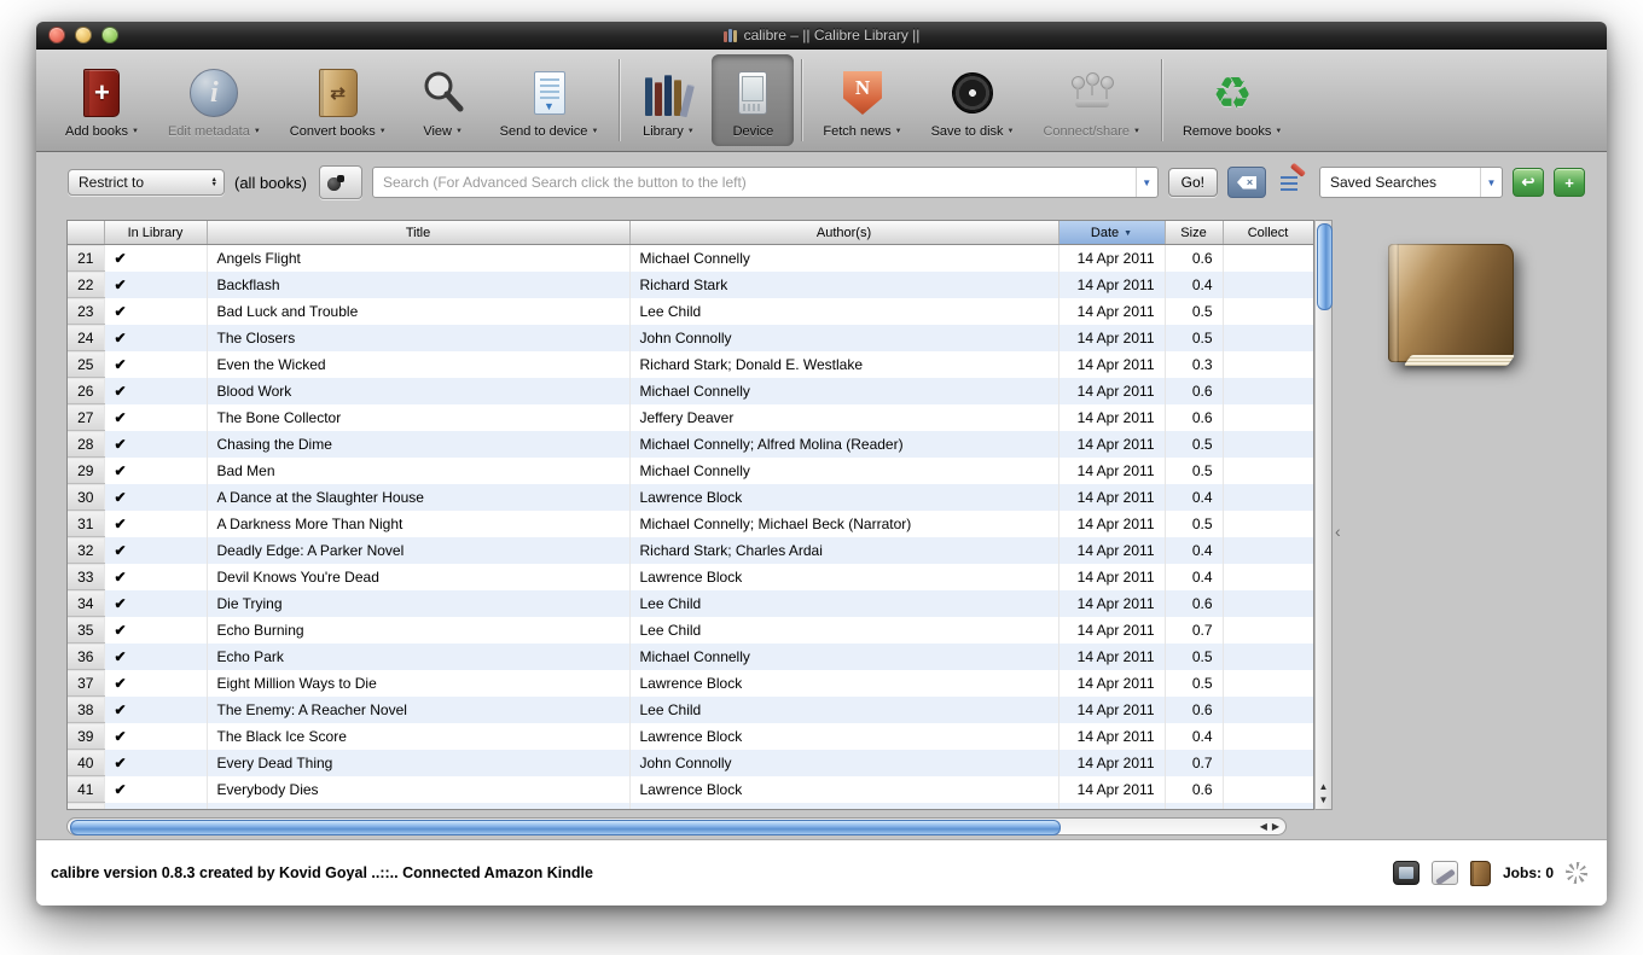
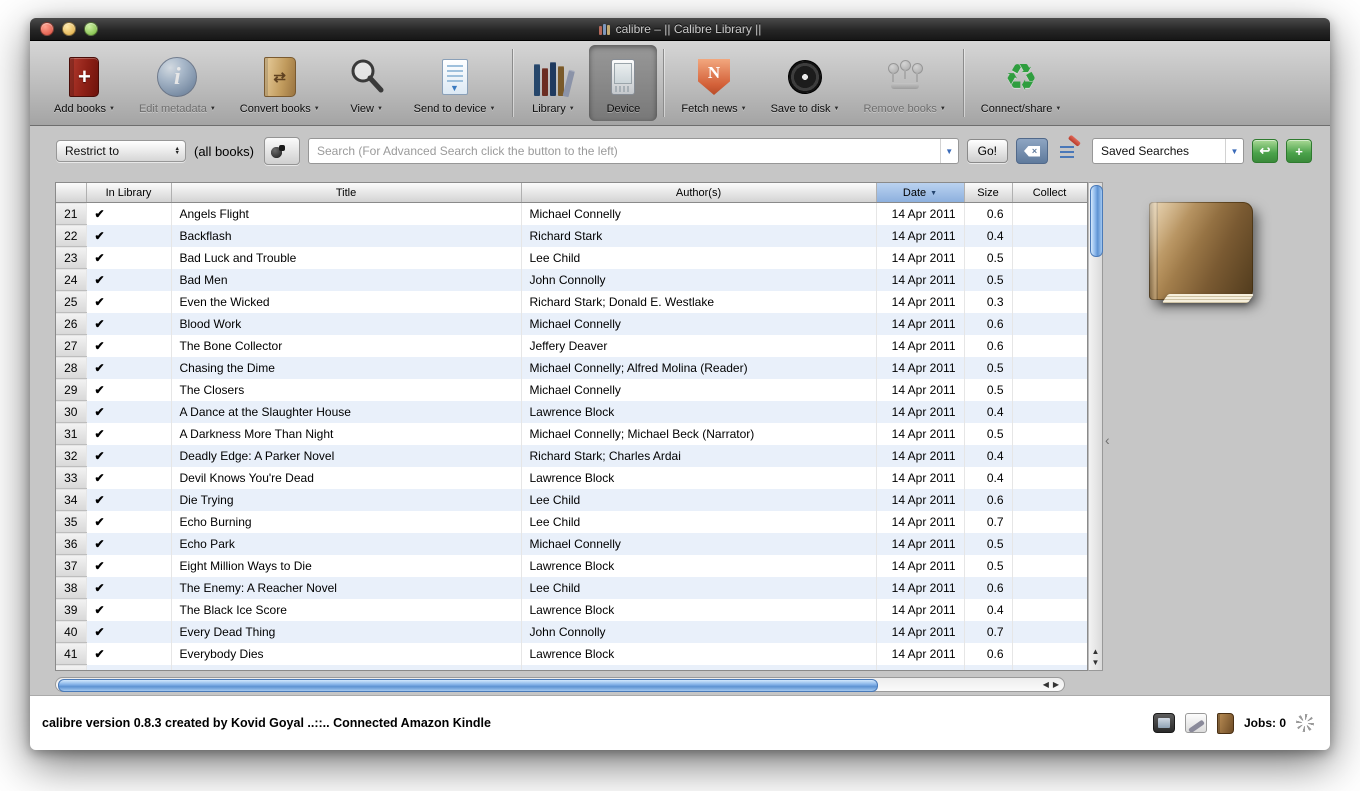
  calibre – || Calibre Library ||
  +
  Add books
  i
  Edit metadata
  ⇄
  Convert books
  View
  ▼
  Send to device
  Library
  Device
  N
  Fetch news
  Save to disk
- Connect/share
+ Remove books
  ♻
- Remove books
+ Connect/share
  Restrict to
  (all books)
  Search (For Advanced Search click the button to the left)
  ▼
  Go!
  ×
  Saved Searches
  ▼
  ↩
  +
  	In Library	Title	Author(s)	Date	Size	Collect
  21	✔	Angels Flight	Michael Connelly	14 Apr 2011	0.6
  22	✔	Backflash	Richard Stark	14 Apr 2011	0.4
  23	✔	Bad Luck and Trouble	Lee Child	14 Apr 2011	0.5
- 24	✔	The Closers	John Connolly	14 Apr 2011	0.5
+ 24	✔	Bad Men	John Connolly	14 Apr 2011	0.5
  25	✔	Even the Wicked	Richard Stark; Donald E. Westlake	14 Apr 2011	0.3
  26	✔	Blood Work	Michael Connelly	14 Apr 2011	0.6
  27	✔	The Bone Collector	Jeffery Deaver	14 Apr 2011	0.6
  28	✔	Chasing the Dime	Michael Connelly; Alfred Molina (Reader)	14 Apr 2011	0.5
- 29	✔	Bad Men	Michael Connelly	14 Apr 2011	0.5
+ 29	✔	The Closers	Michael Connelly	14 Apr 2011	0.5
  30	✔	A Dance at the Slaughter House	Lawrence Block	14 Apr 2011	0.4
  31	✔	A Darkness More Than Night	Michael Connelly; Michael Beck (Narrator)	14 Apr 2011	0.5
  32	✔	Deadly Edge: A Parker Novel	Richard Stark; Charles Ardai	14 Apr 2011	0.4
  33	✔	Devil Knows You're Dead	Lawrence Block	14 Apr 2011	0.4
  34	✔	Die Trying	Lee Child	14 Apr 2011	0.6
  35	✔	Echo Burning	Lee Child	14 Apr 2011	0.7
  36	✔	Echo Park	Michael Connelly	14 Apr 2011	0.5
  37	✔	Eight Million Ways to Die	Lawrence Block	14 Apr 2011	0.5
  38	✔	The Enemy: A Reacher Novel	Lee Child	14 Apr 2011	0.6
  39	✔	The Black Ice Score	Lawrence Block	14 Apr 2011	0.4
  40	✔	Every Dead Thing	John Connolly	14 Apr 2011	0.7
  41	✔	Everybody Dies	Lawrence Block	14 Apr 2011	0.6
  ▲
  ▼
  ◀
  ▶
  ‹
  calibre version 0.8.3 created by Kovid Goyal ..::.. Connected Amazon Kindle
  Jobs: 0
